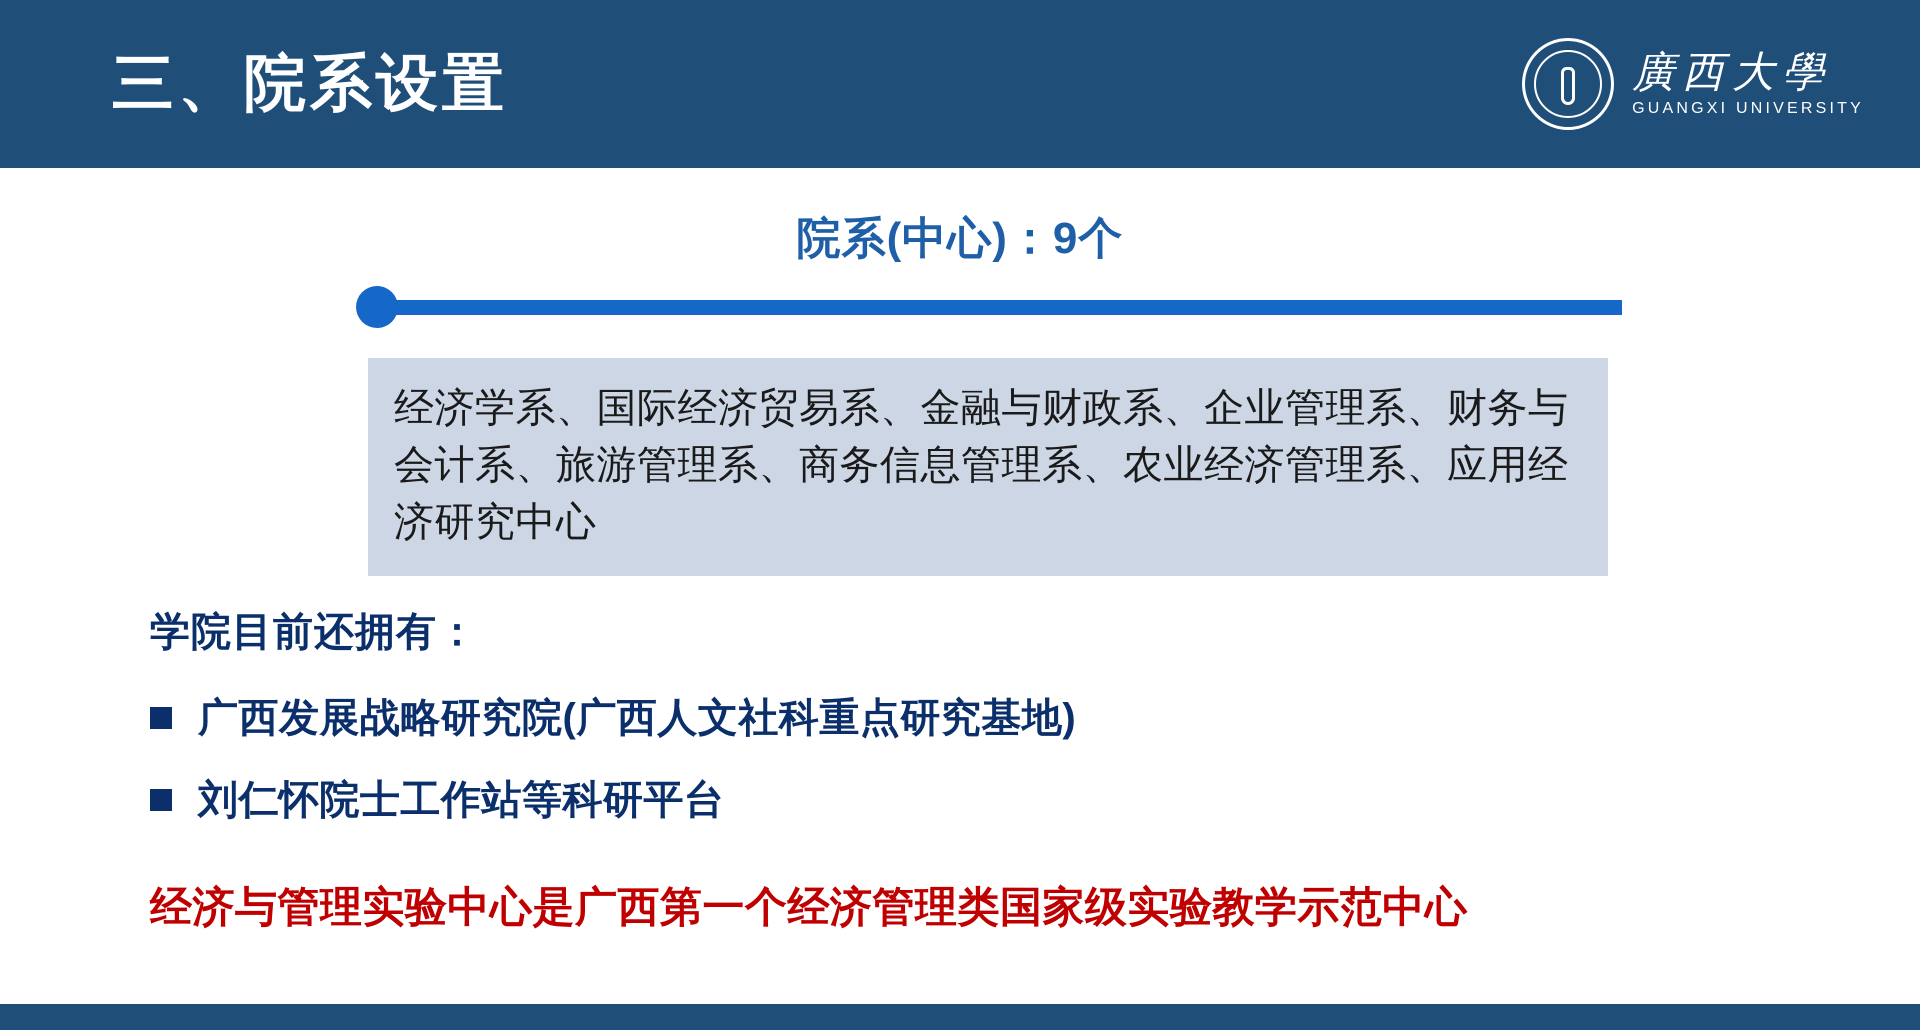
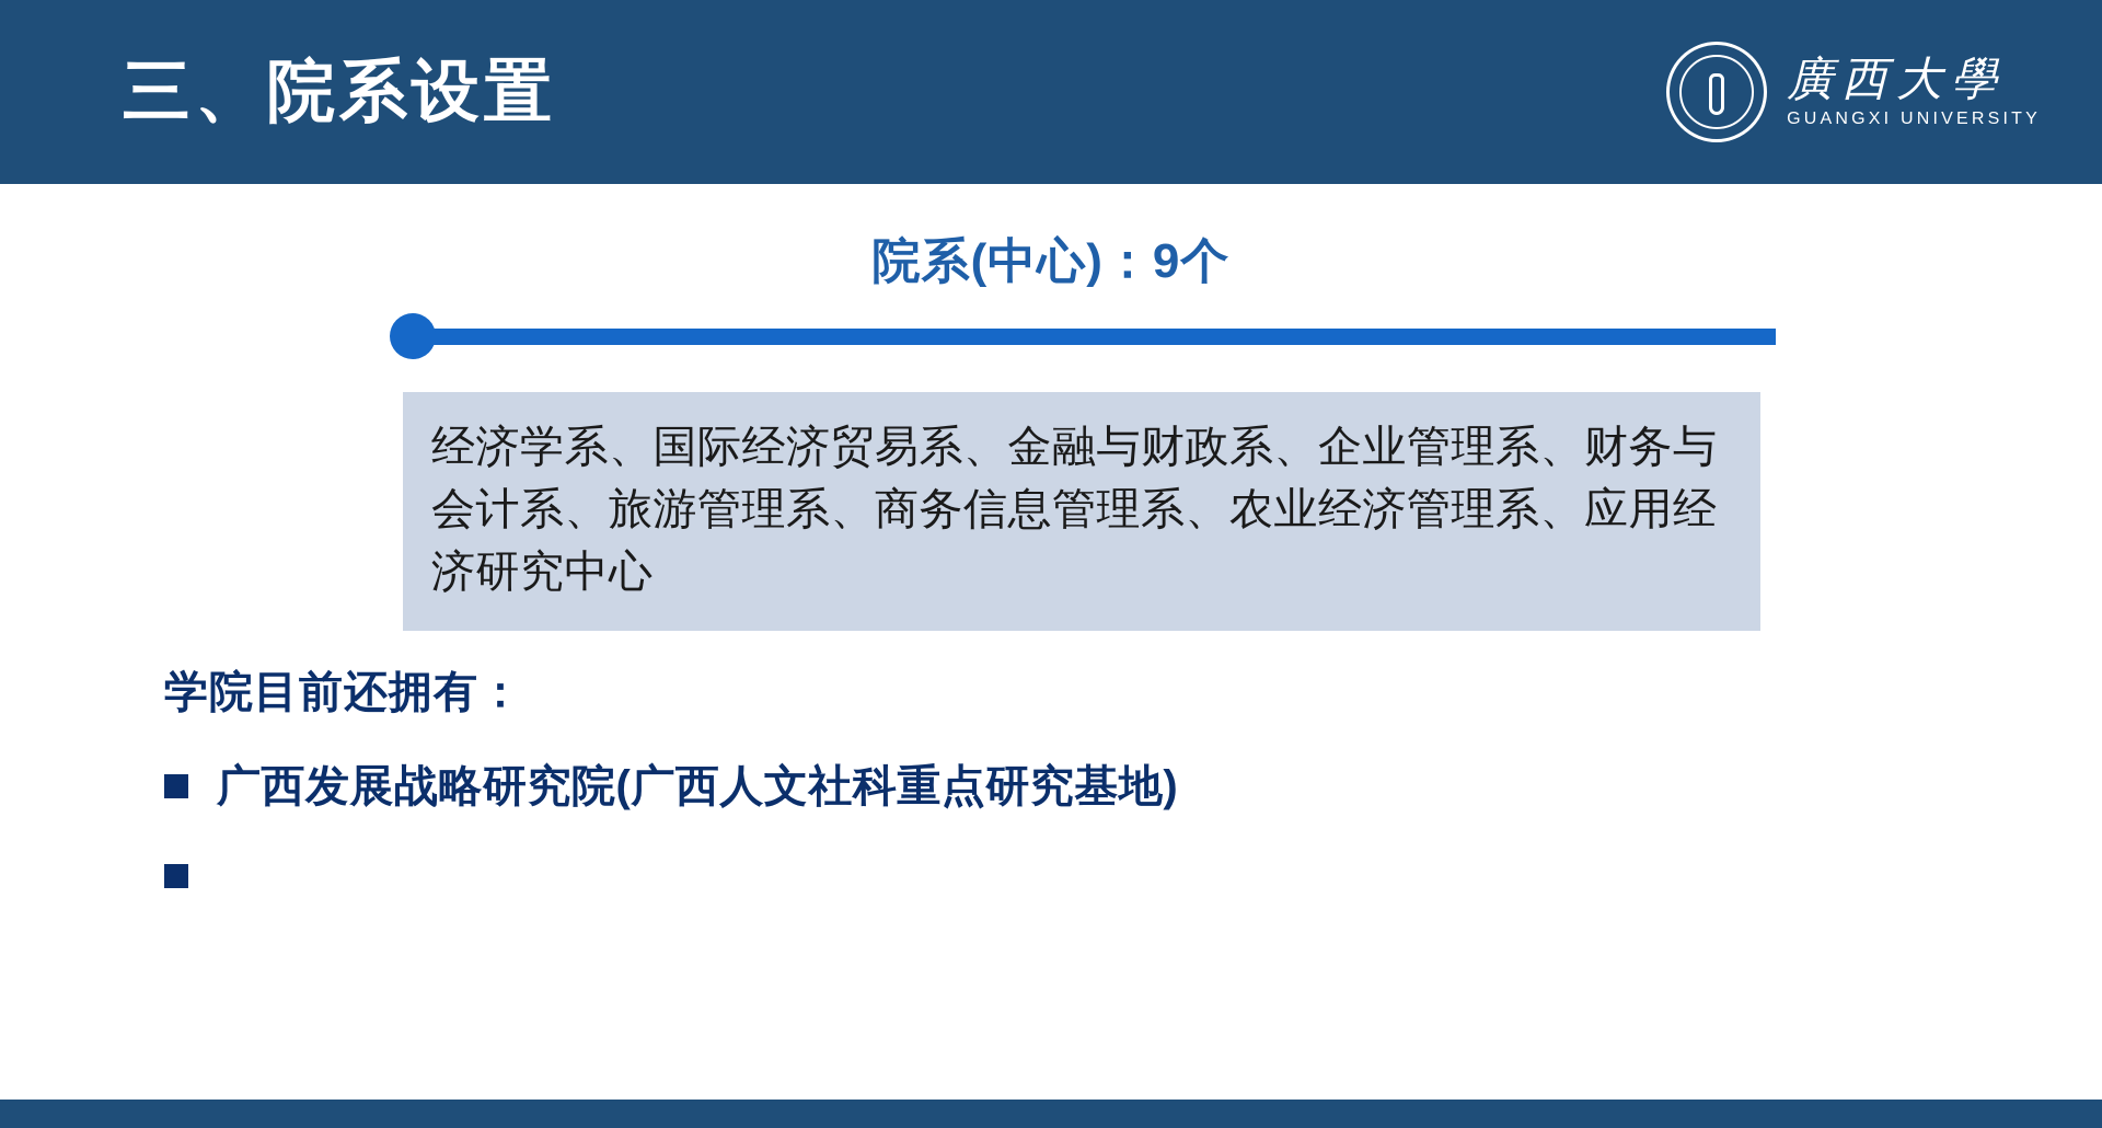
  三、院系设置
  廣西大學
  GUANGXI UNIVERSITY
  院系(中心)：9个
  经济学系、国际经济贸易系、金融与财政系、企业管理系、财务与会计系、旅游管理系、商务信息管理系、农业经济管理系、应用经济研究中心
  学院目前还拥有：
  广西发展战略研究院(广西人文社科重点研究基地)
- 刘仁怀院士工作站等科研平台
- 经济与管理实验中心是广西第一个经济管理类国家级实验教学示范中心
